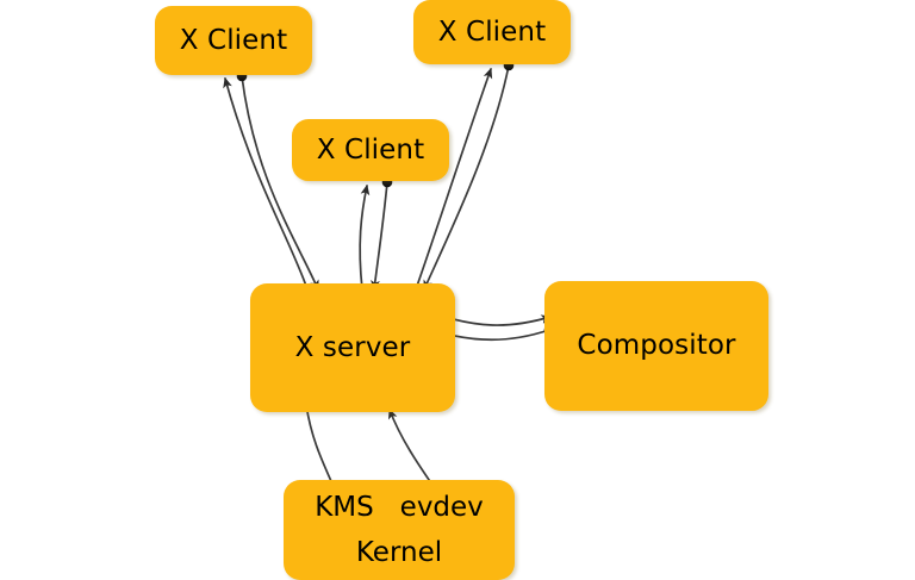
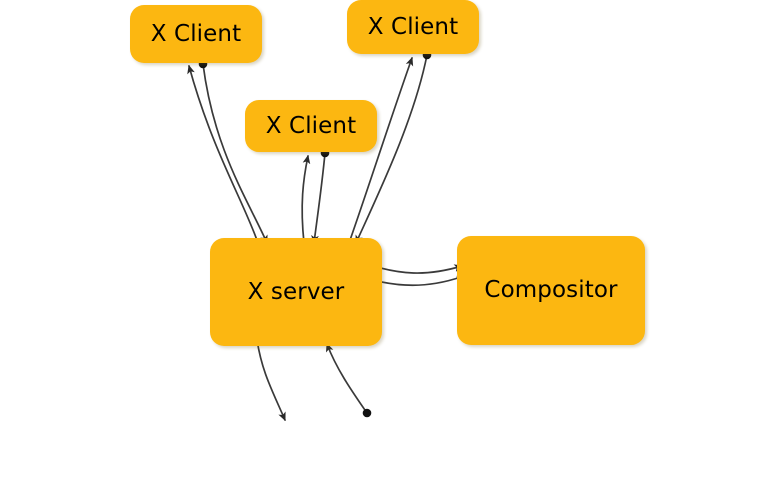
  X Client
  X Client
  X Client
  X server
  Compositor
- KMS evdev
- Kernel
